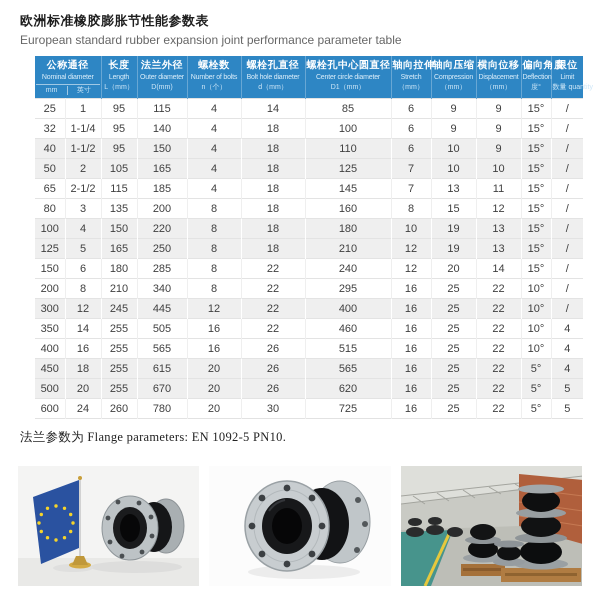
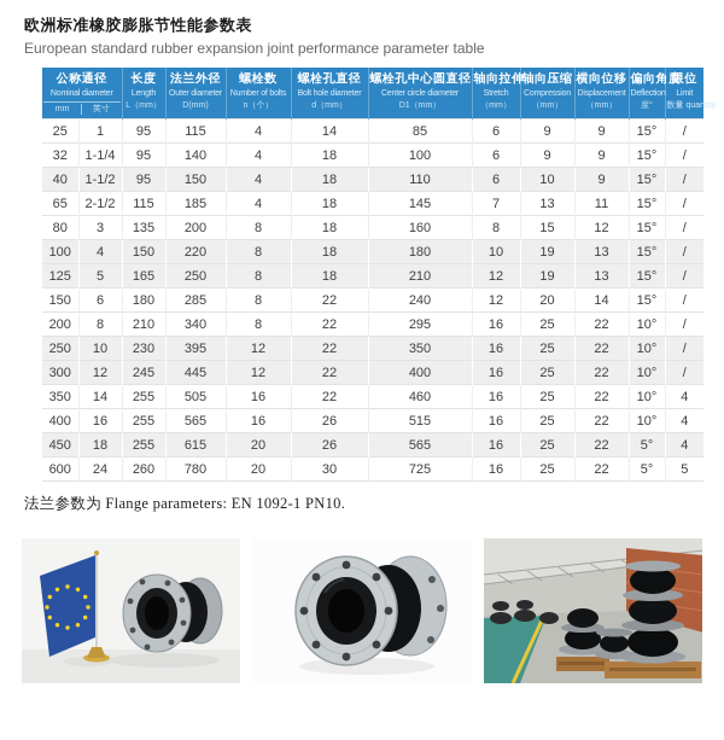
  欧洲标准橡胶膨胀节性能参数表
  European standard rubber expansion joint performance parameter table
  25	1	95	115	4	14	85	6	9	9	15°	/
  32	1-1/4	95	140	4	18	100	6	9	9	15°	/
  40	1-1/2	95	150	4	18	110	6	10	9	15°	/
- 50	2	105	165	4	18	125	7	10	10	15°	/
  65	2-1/2	115	185	4	18	145	7	13	11	15°	/
  80	3	135	200	8	18	160	8	15	12	15°	/
  100	4	150	220	8	18	180	10	19	13	15°	/
  125	5	165	250	8	18	210	12	19	13	15°	/
  150	6	180	285	8	22	240	12	20	14	15°	/
  200	8	210	340	8	22	295	16	25	22	10°	/
+ 250	10	230	395	12	22	350	16	25	22	10°	/
  300	12	245	445	12	22	400	16	25	22	10°	/
  350	14	255	505	16	22	460	16	25	22	10°	4
  400	16	255	565	16	26	515	16	25	22	10°	4
  450	18	255	615	20	26	565	16	25	22	5°	4
- 500	20	255	670	20	26	620	16	25	22	5°	5
  600	24	260	780	20	30	725	16	25	22	5°	5
- 法兰参数为 Flange parameters: EN 1092-5 PN10.
+ 法兰参数为 Flange parameters: EN 1092-1 PN10.
